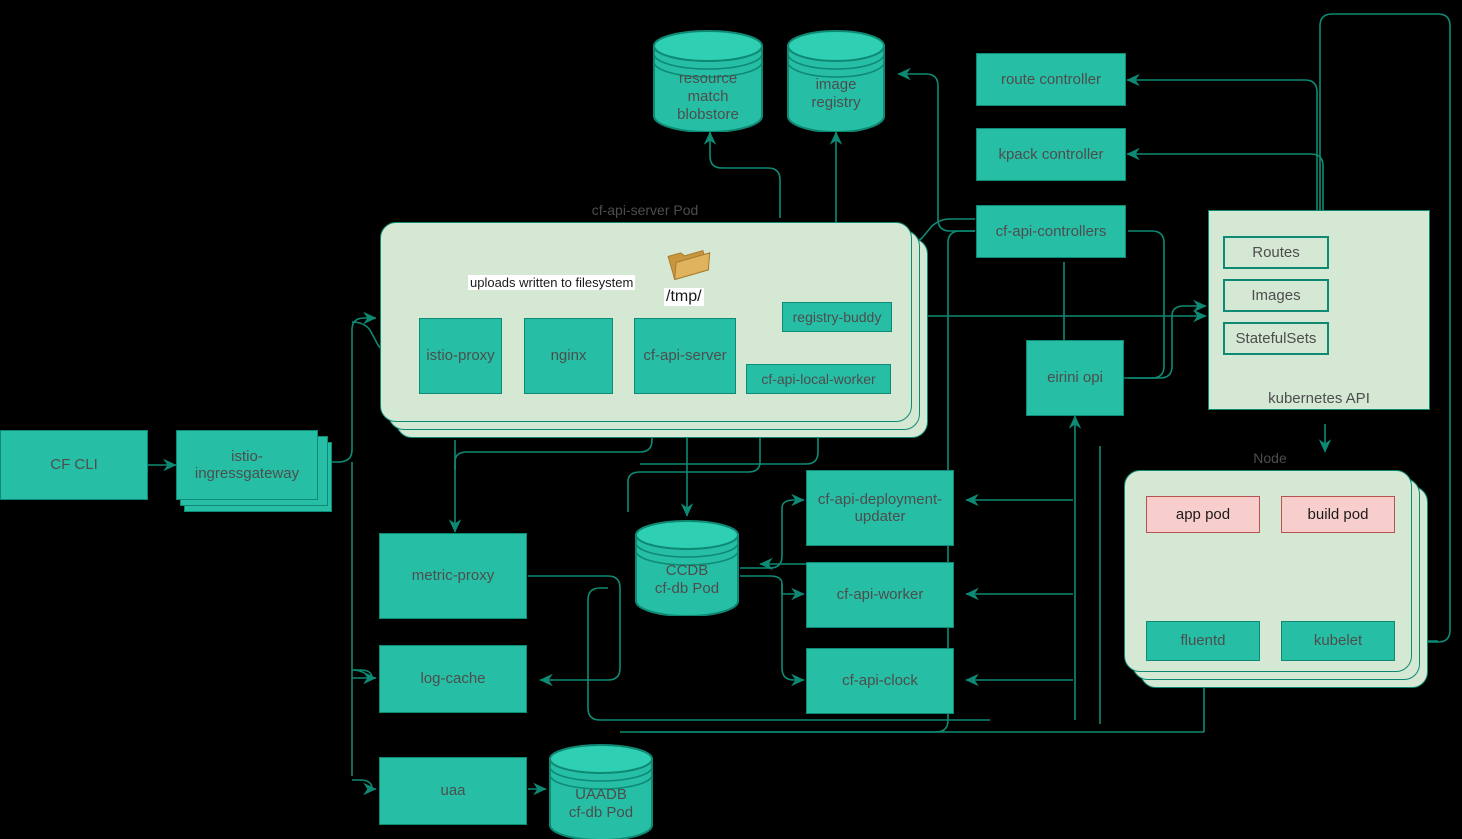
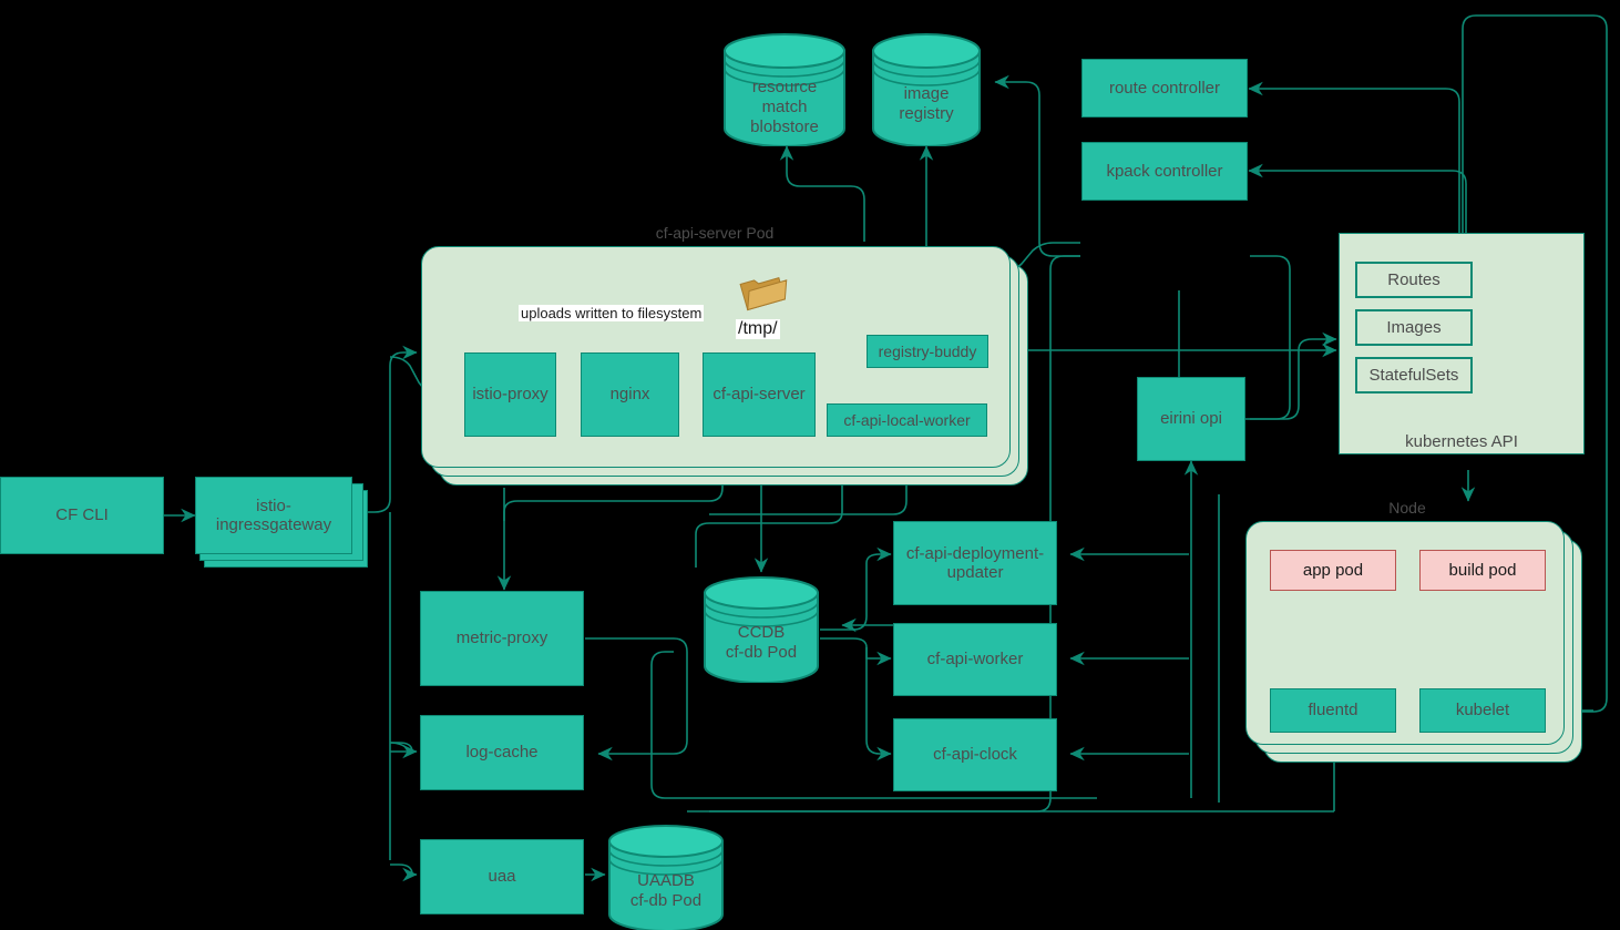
  CF CLI
  istio-ingressgateway
  cf-api-server Pod
  istio-proxy
  nginx
  cf-api-server
  cf-api-local-worker
  registry-buddy
  /tmp/
  uploads written to filesystem
  resource
  match
  blobstore
  image
  registry
  CCDB
  cf-db Pod
  UAADB
  cf-db Pod
  metric-proxy
  log-cache
  uaa
  cf-api-deployment-updater
  cf-api-worker
  cf-api-clock
  route controller
  kpack controller
- cf-api-controllers
  eirini opi
  Routes
  Images
  StatefulSets
  kubernetes API
  Node
  app pod
  build pod
  fluentd
  kubelet
